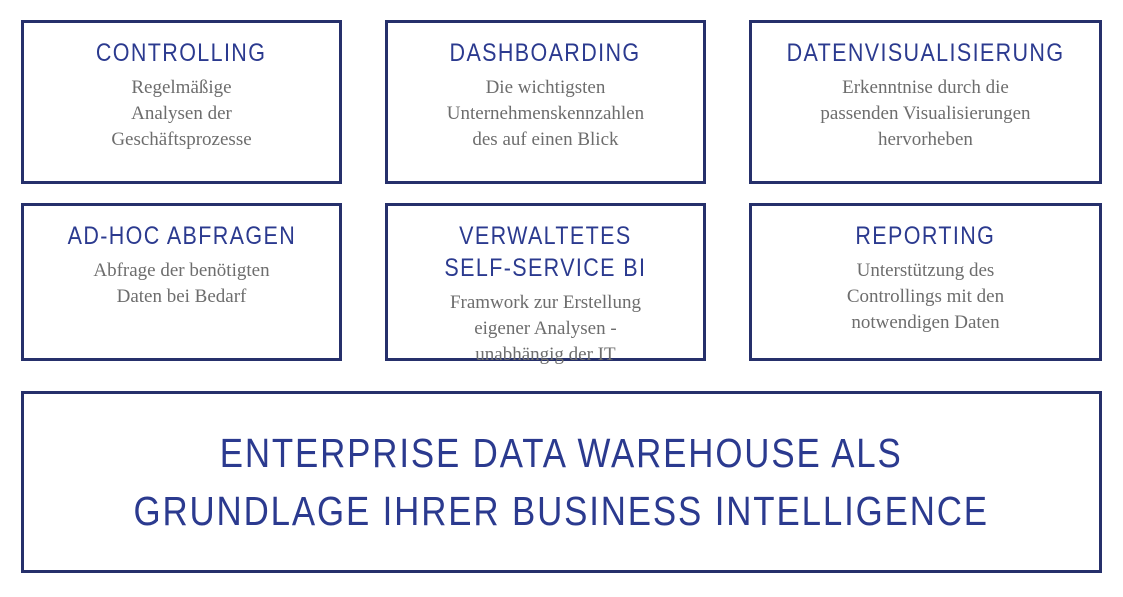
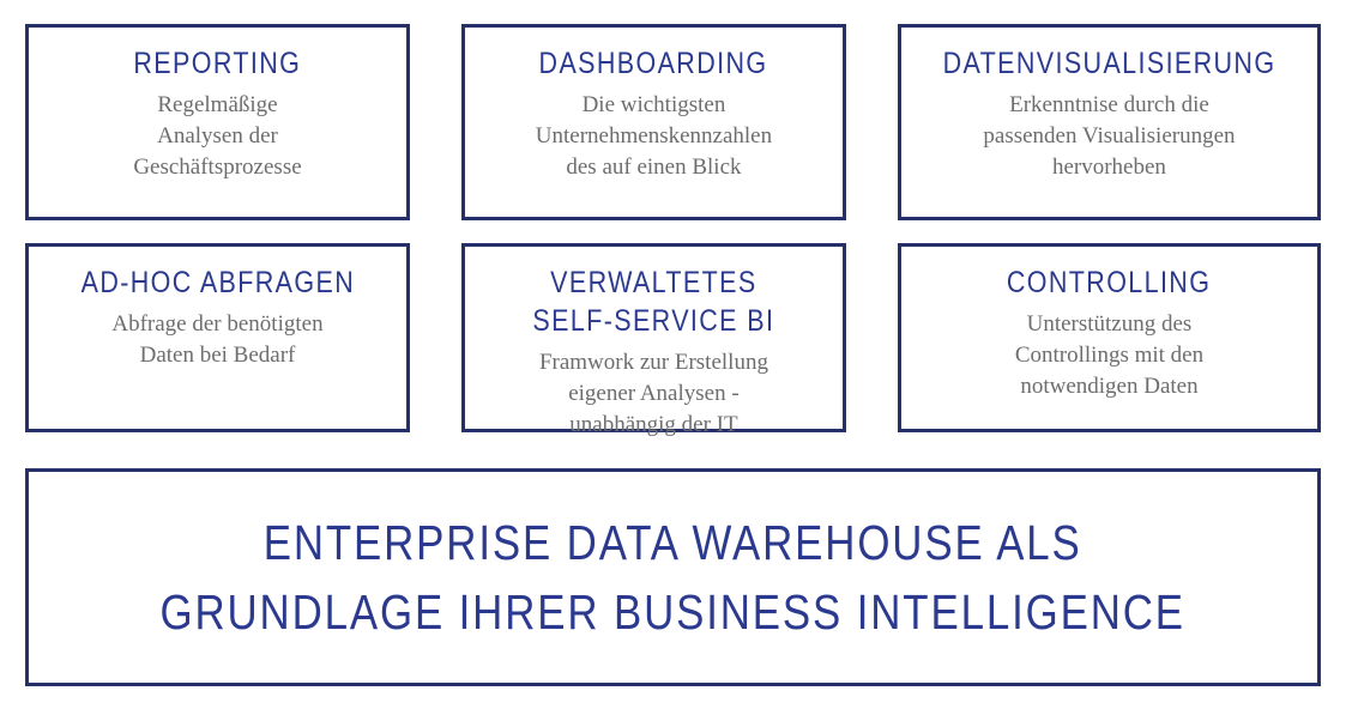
- CONTROLLING
+ REPORTING
  Regelmäßige
  Analysen der
  Geschäftsprozesse
  DASHBOARDING
  Die wichtigsten
  Unternehmenskennzahlen
  des auf einen Blick
  DATENVISUALISIERUNG
  Erkenntnise durch die
  passenden Visualisierungen
  hervorheben
  AD-HOC ABFRAGEN
  Abfrage der benötigten
  Daten bei Bedarf
  VERWALTETES
  SELF-SERVICE BI
  Framwork zur Erstellung
  eigener Analysen -
  unabhängig der IT
- REPORTING
+ CONTROLLING
  Unterstützung des
  Controllings mit den
  notwendigen Daten
  ENTERPRISE DATA WAREHOUSE ALS
  GRUNDLAGE IHRER BUSINESS INTELLIGENCE
